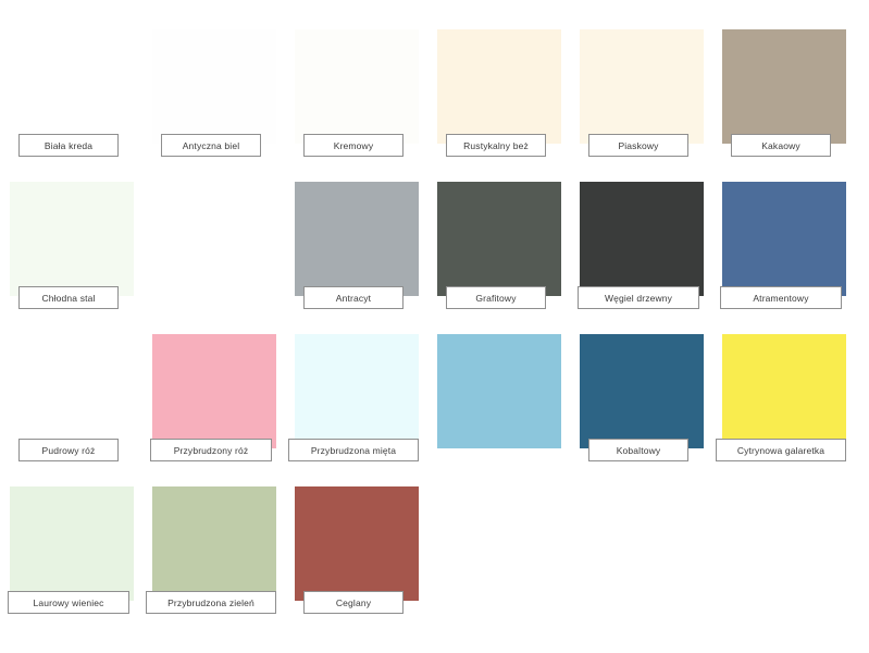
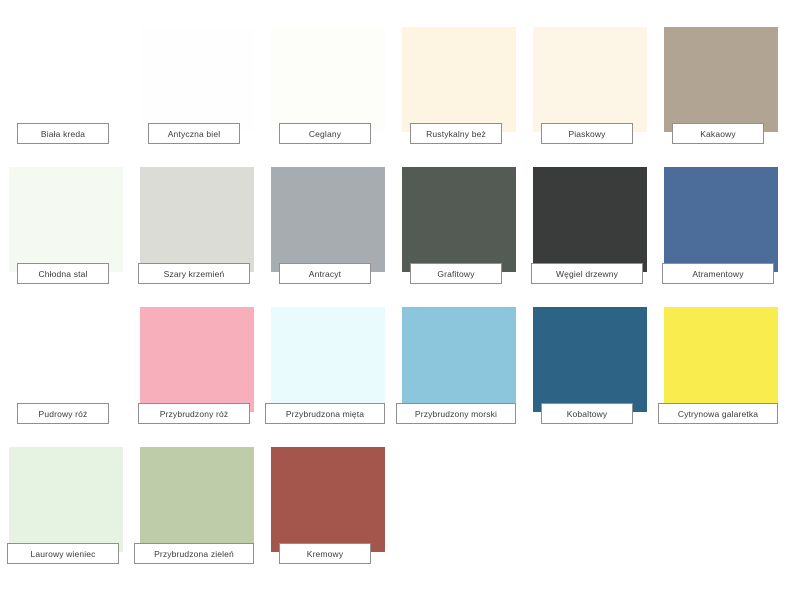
  Biała kreda
  Antyczna biel
- Kremowy
+ Ceglany
  Rustykalny beż
  Piaskowy
  Kakaowy
  Chłodna stal
+ Szary krzemień
  Antracyt
  Grafitowy
  Węgiel drzewny
  Atramentowy
  Pudrowy róż
  Przybrudzony róż
  Przybrudzona mięta
+ Przybrudzony morski
  Kobaltowy
  Cytrynowa galaretka
  Laurowy wieniec
  Przybrudzona zieleń
- Ceglany
+ Kremowy
